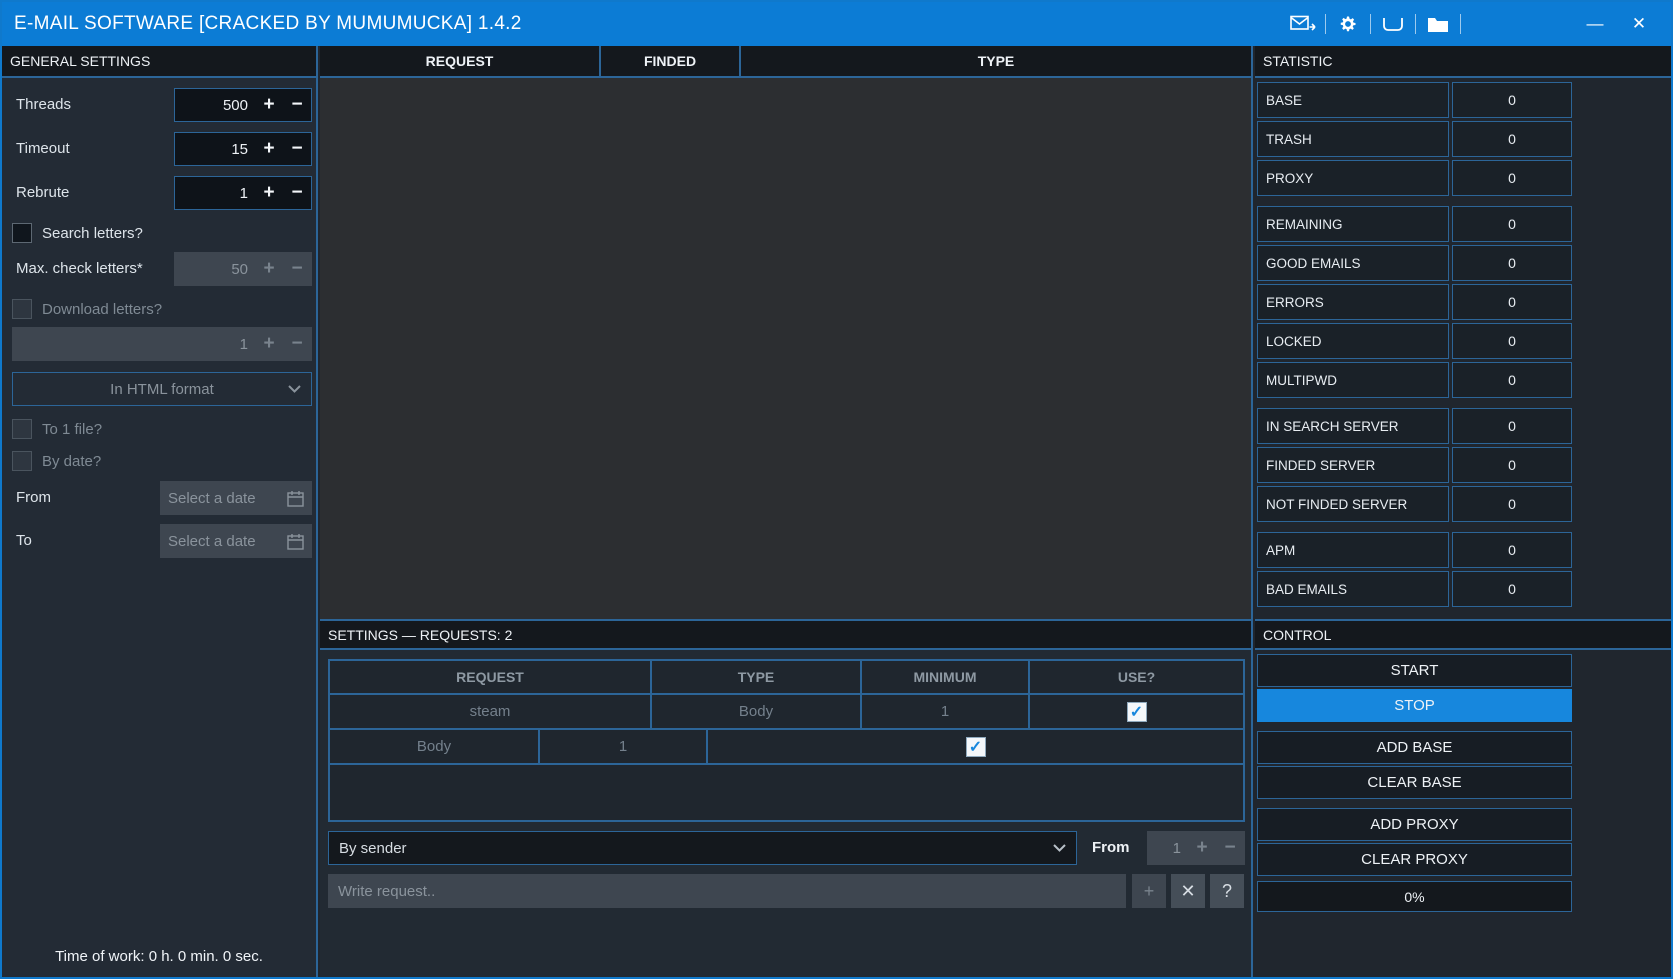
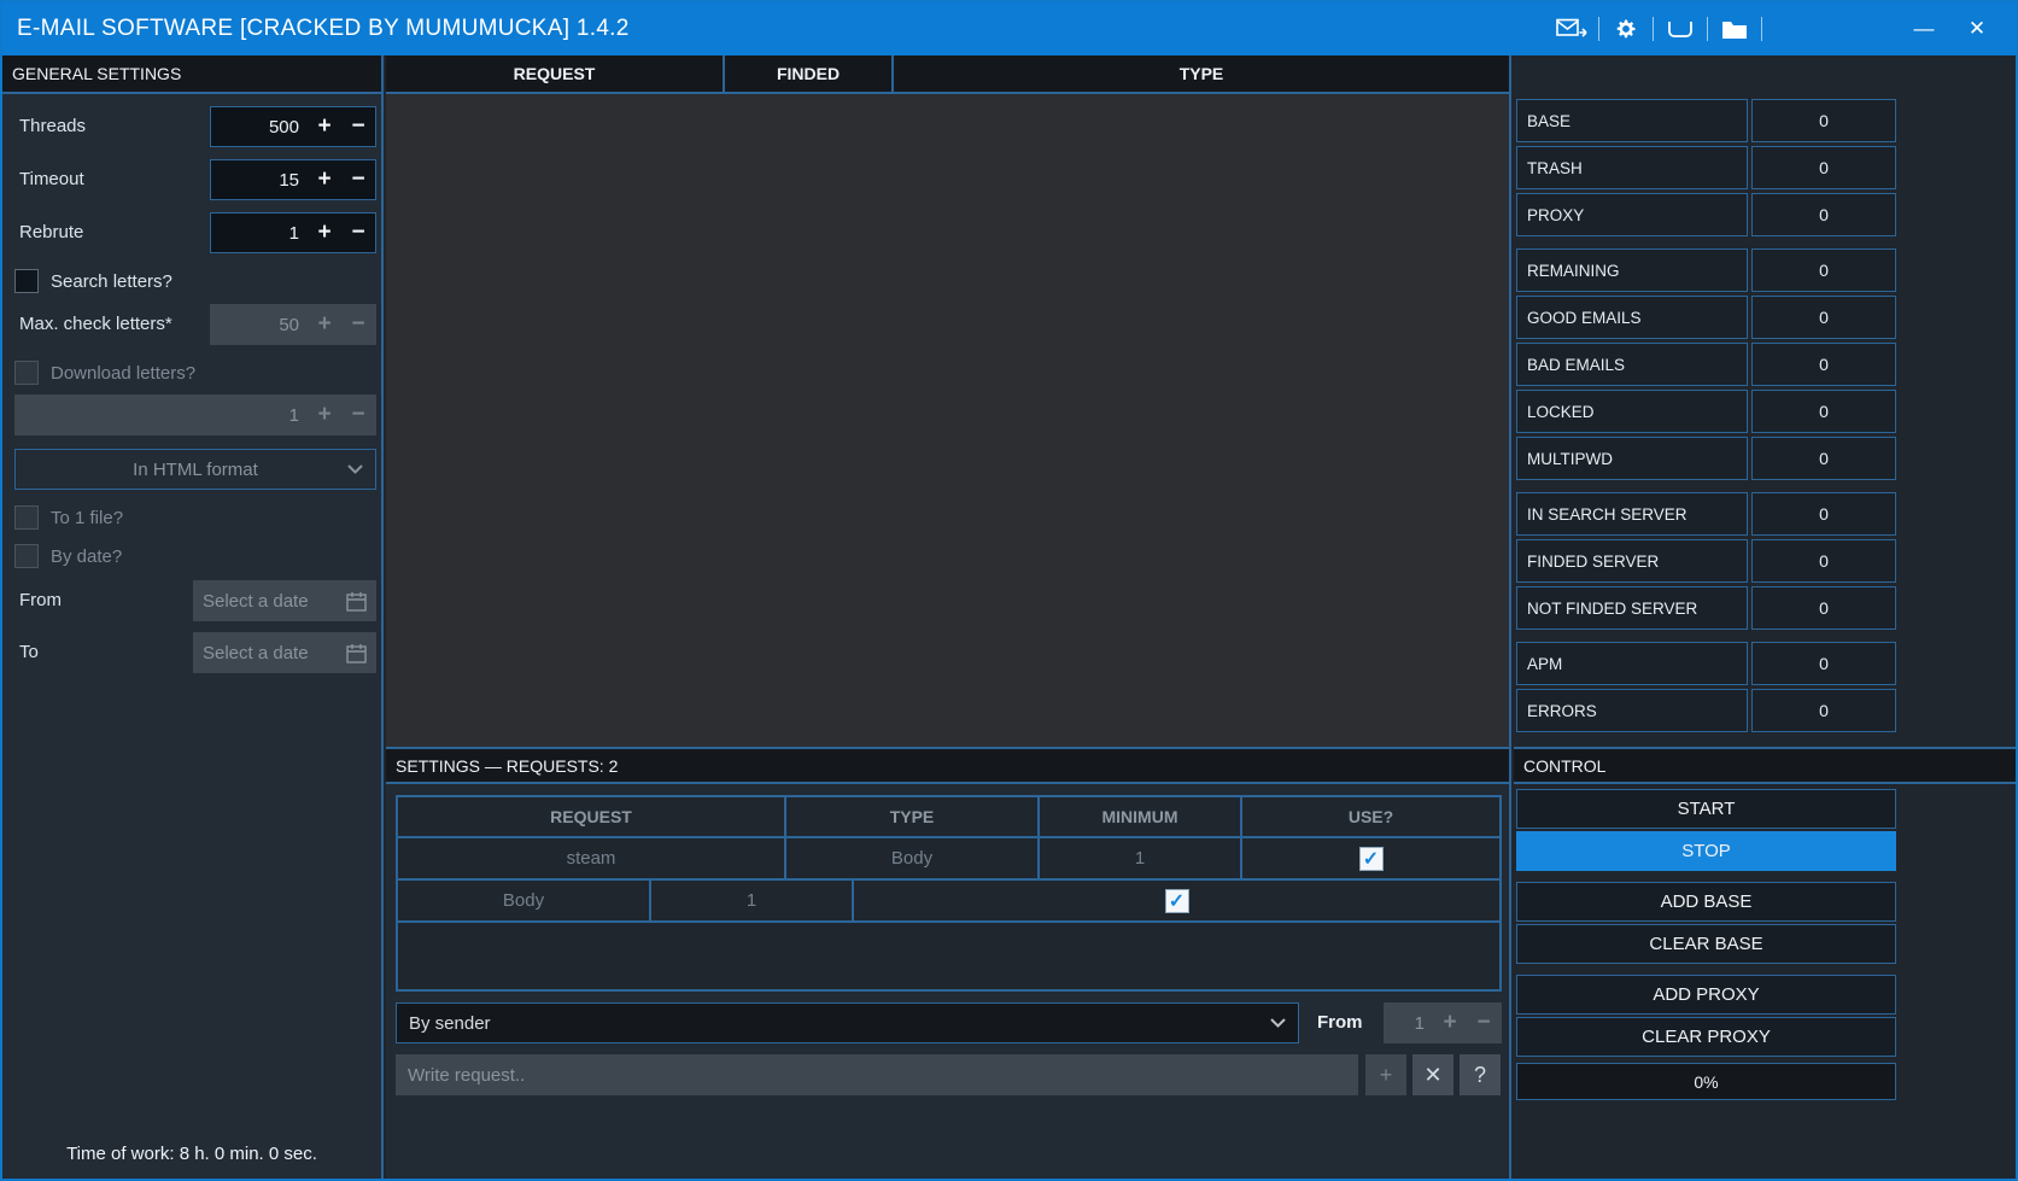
  E-MAIL SOFTWARE [CRACKED BY MUMUMUCKA] 1.4.2
  —
  ✕
  GENERAL SETTINGS
  Threads
  500
  +
  −
  Timeout
  15
  +
  −
  Rebrute
  1
  +
  −
  Search letters?
  Max. check letters*
  50
  +
  −
  Download letters?
  1
  +
  −
  In HTML format
  To 1 file?
  By date?
  From
  Select a date
  To
  Select a date
- Time of work: 0 h. 0 min. 0 sec.
+ Time of work: 8 h. 0 min. 0 sec.
  REQUEST
  FINDED
  TYPE
  SETTINGS — REQUESTS: 2
  REQUEST
  TYPE
  MINIMUM
  USE?
  steam
  Body
  1
  ✓
  Body
  1
  ✓
  By sender
  From
  1
  +
  −
  Write request..
  +
  ✕
  ?
- STATISTIC
  BASE
  0
  TRASH
  0
  PROXY
  0
  REMAINING
  0
  GOOD EMAILS
  0
- ERRORS
+ BAD EMAILS
  0
  LOCKED
  0
  MULTIPWD
  0
  IN SEARCH SERVER
  0
  FINDED SERVER
  0
  NOT FINDED SERVER
  0
  APM
  0
- BAD EMAILS
+ ERRORS
  0
  CONTROL
  START
  STOP
  ADD BASE
  CLEAR BASE
  ADD PROXY
  CLEAR PROXY
  0%
